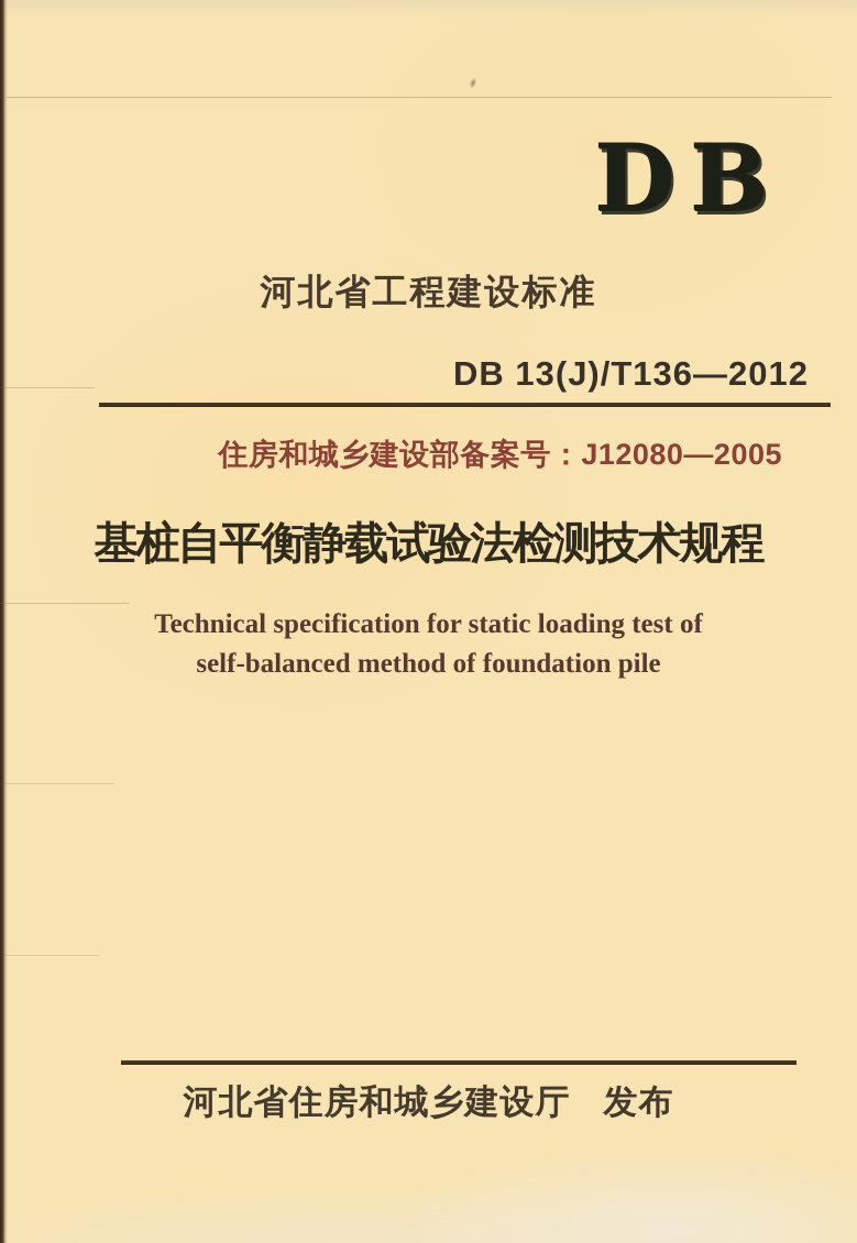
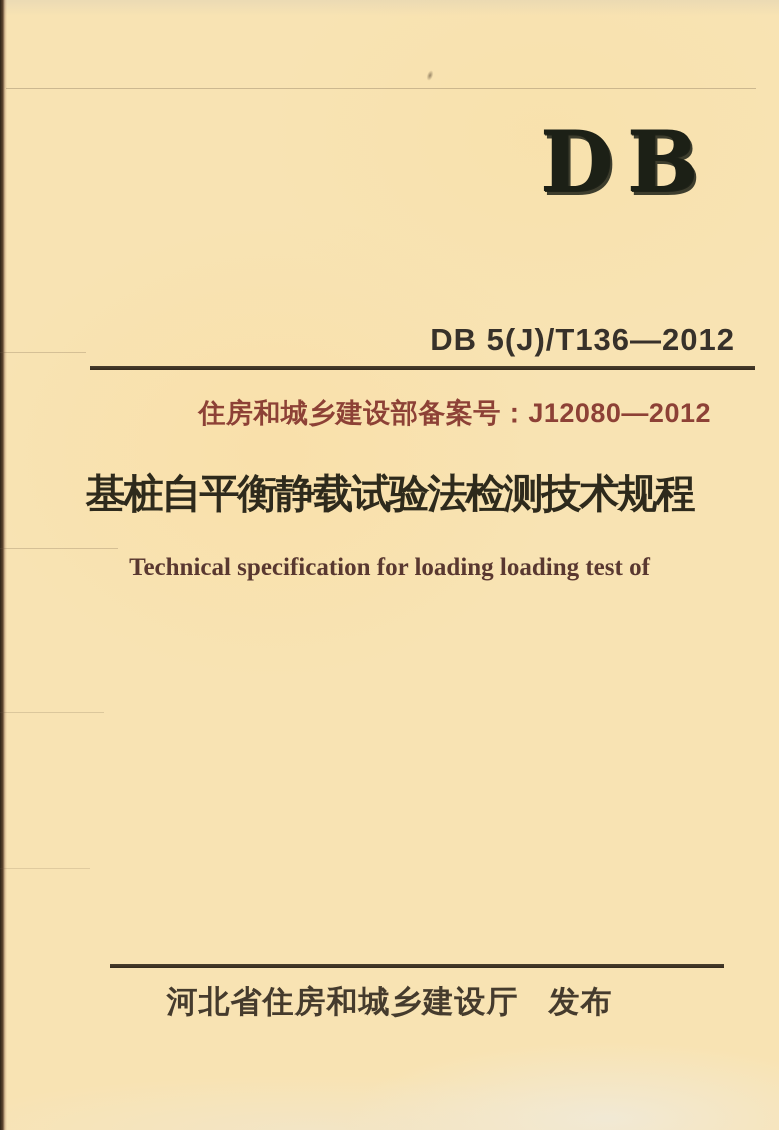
  DB
- 河北省工程建设标准
- DB 13(J)/T136—2012
+ DB 5(J)/T136—2012
- 住房和城乡建设部备案号：J12080—2005
+ 住房和城乡建设部备案号：J12080—2012
  基桩自平衡静载试验法检测技术规程
- Technical specification for static loading test of
+ Technical specification for loading loading test of
- self-balanced method of foundation pile
  河北省住房和城乡建设厅
  发布
